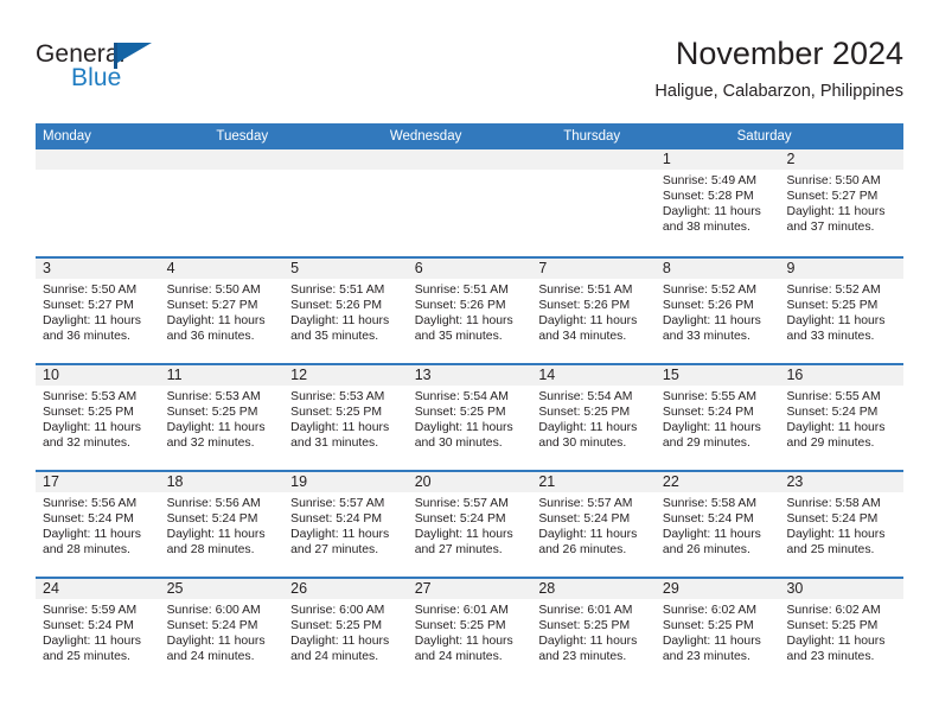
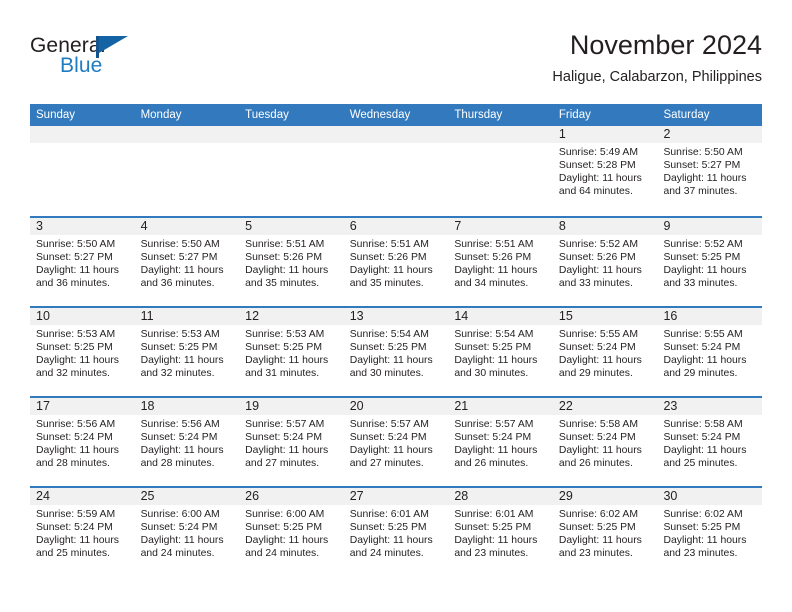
  General
  Blue
  November 2024
  Haligue, Calabarzon, Philippines
+ Sunday
  Monday
  Tuesday
  Wednesday
  Thursday
+ Friday
  Saturday
  1
  Sunrise: 5:49 AM
  Sunset: 5:28 PM
  Daylight: 11 hours
- and 38 minutes.
+ and 64 minutes.
  2
  Sunrise: 5:50 AM
  Sunset: 5:27 PM
  Daylight: 11 hours
  and 37 minutes.
  3
  Sunrise: 5:50 AM
  Sunset: 5:27 PM
  Daylight: 11 hours
  and 36 minutes.
  4
  Sunrise: 5:50 AM
  Sunset: 5:27 PM
  Daylight: 11 hours
  and 36 minutes.
  5
  Sunrise: 5:51 AM
  Sunset: 5:26 PM
  Daylight: 11 hours
  and 35 minutes.
  6
  Sunrise: 5:51 AM
  Sunset: 5:26 PM
  Daylight: 11 hours
  and 35 minutes.
  7
  Sunrise: 5:51 AM
  Sunset: 5:26 PM
  Daylight: 11 hours
  and 34 minutes.
  8
  Sunrise: 5:52 AM
  Sunset: 5:26 PM
  Daylight: 11 hours
  and 33 minutes.
  9
  Sunrise: 5:52 AM
  Sunset: 5:25 PM
  Daylight: 11 hours
  and 33 minutes.
  10
  Sunrise: 5:53 AM
  Sunset: 5:25 PM
  Daylight: 11 hours
  and 32 minutes.
  11
  Sunrise: 5:53 AM
  Sunset: 5:25 PM
  Daylight: 11 hours
  and 32 minutes.
  12
  Sunrise: 5:53 AM
  Sunset: 5:25 PM
  Daylight: 11 hours
  and 31 minutes.
  13
  Sunrise: 5:54 AM
  Sunset: 5:25 PM
  Daylight: 11 hours
  and 30 minutes.
  14
  Sunrise: 5:54 AM
  Sunset: 5:25 PM
  Daylight: 11 hours
  and 30 minutes.
  15
  Sunrise: 5:55 AM
  Sunset: 5:24 PM
  Daylight: 11 hours
  and 29 minutes.
  16
  Sunrise: 5:55 AM
  Sunset: 5:24 PM
  Daylight: 11 hours
  and 29 minutes.
  17
  Sunrise: 5:56 AM
  Sunset: 5:24 PM
  Daylight: 11 hours
  and 28 minutes.
  18
  Sunrise: 5:56 AM
  Sunset: 5:24 PM
  Daylight: 11 hours
  and 28 minutes.
  19
  Sunrise: 5:57 AM
  Sunset: 5:24 PM
  Daylight: 11 hours
  and 27 minutes.
  20
  Sunrise: 5:57 AM
  Sunset: 5:24 PM
  Daylight: 11 hours
  and 27 minutes.
  21
  Sunrise: 5:57 AM
  Sunset: 5:24 PM
  Daylight: 11 hours
  and 26 minutes.
  22
  Sunrise: 5:58 AM
  Sunset: 5:24 PM
  Daylight: 11 hours
  and 26 minutes.
  23
  Sunrise: 5:58 AM
  Sunset: 5:24 PM
  Daylight: 11 hours
  and 25 minutes.
  24
  Sunrise: 5:59 AM
  Sunset: 5:24 PM
  Daylight: 11 hours
  and 25 minutes.
  25
  Sunrise: 6:00 AM
  Sunset: 5:24 PM
  Daylight: 11 hours
  and 24 minutes.
  26
  Sunrise: 6:00 AM
  Sunset: 5:25 PM
  Daylight: 11 hours
  and 24 minutes.
  27
  Sunrise: 6:01 AM
  Sunset: 5:25 PM
  Daylight: 11 hours
  and 24 minutes.
  28
  Sunrise: 6:01 AM
  Sunset: 5:25 PM
  Daylight: 11 hours
  and 23 minutes.
  29
  Sunrise: 6:02 AM
  Sunset: 5:25 PM
  Daylight: 11 hours
  and 23 minutes.
  30
  Sunrise: 6:02 AM
  Sunset: 5:25 PM
  Daylight: 11 hours
  and 23 minutes.
